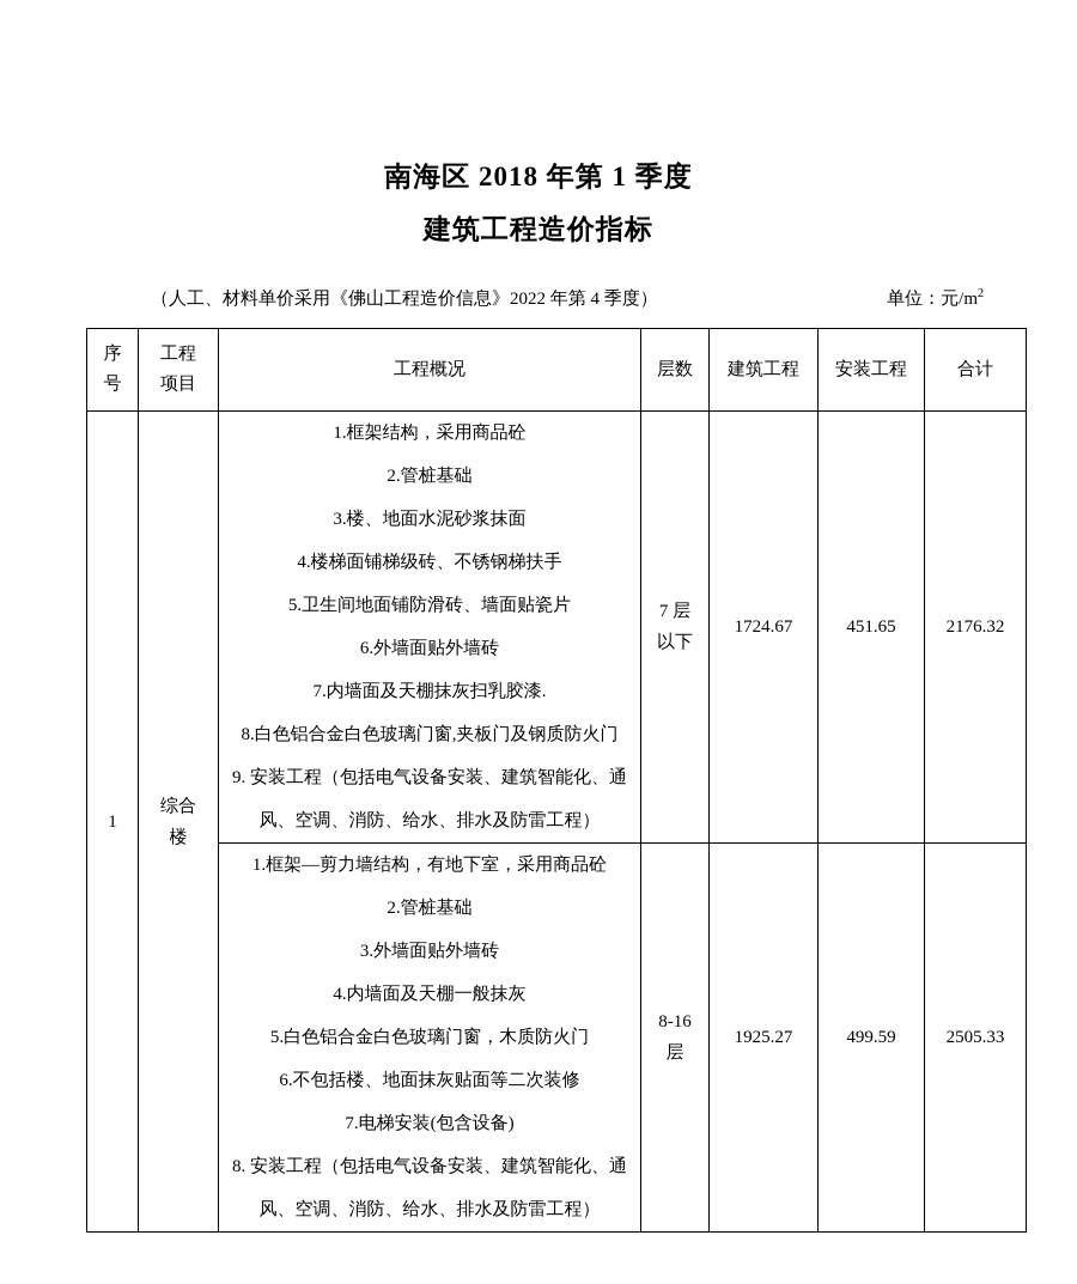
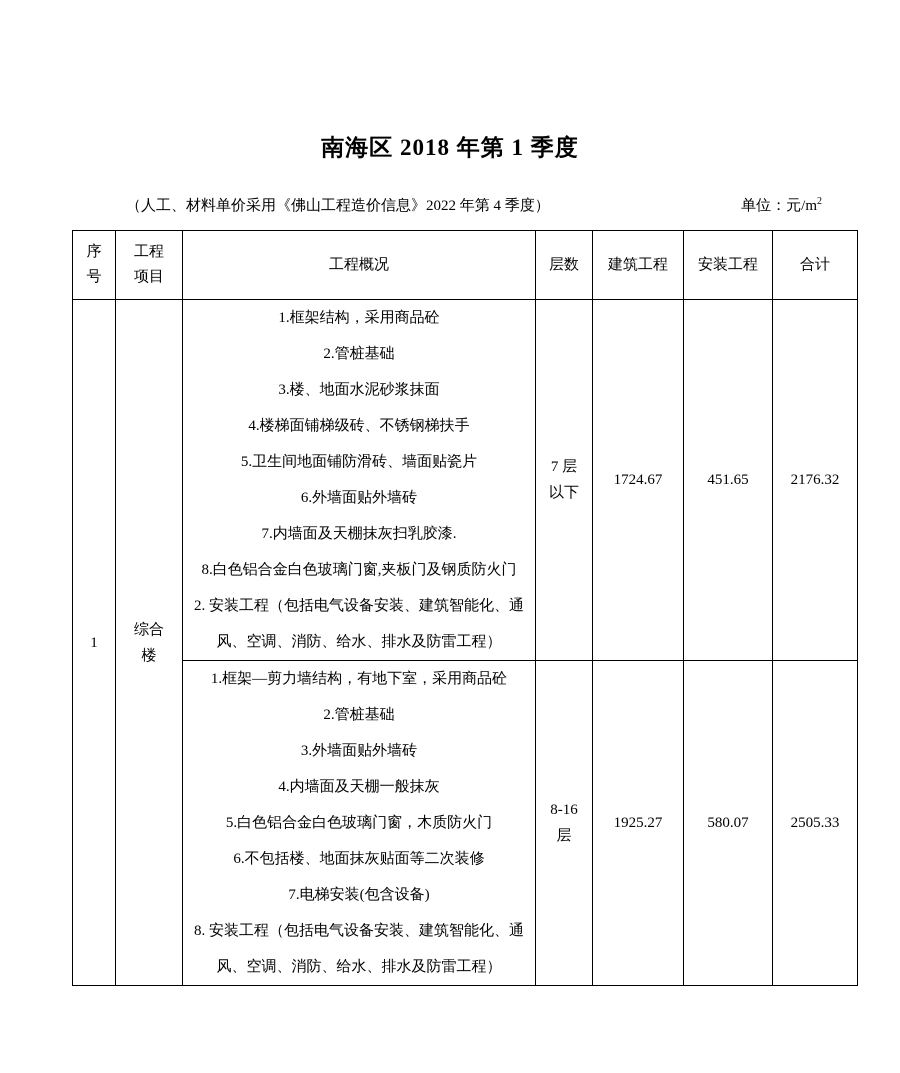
  南海区 2018 年第 1 季度
- 建筑工程造价指标
  （人工、材料单价采用《佛山工程造价信息》2022 年第 4 季度）
  单位：元/m2
  序 号	工程 项目	工程概况	层数	建筑工程	安装工程	合计
- 1	综合 楼	1.框架结构，采用商品砼 2.管桩基础 3.楼、地面水泥砂浆抹面 4.楼梯面铺梯级砖、不锈钢梯扶手 5.卫生间地面铺防滑砖、墙面贴瓷片 6.外墙面贴外墙砖 7.内墙面及天棚抹灰扫乳胶漆. 8.白色铝合金白色玻璃门窗,夹板门及钢质防火门 9. 安装工程（包括电气设备安装、建筑智能化、通风、空调、消防、给水、排水及防雷工程）	7 层 以下	1724.67	451.65	2176.32
+ 1	综合 楼	1.框架结构，采用商品砼 2.管桩基础 3.楼、地面水泥砂浆抹面 4.楼梯面铺梯级砖、不锈钢梯扶手 5.卫生间地面铺防滑砖、墙面贴瓷片 6.外墙面贴外墙砖 7.内墙面及天棚抹灰扫乳胶漆. 8.白色铝合金白色玻璃门窗,夹板门及钢质防火门 2. 安装工程（包括电气设备安装、建筑智能化、通风、空调、消防、给水、排水及防雷工程）	7 层 以下	1724.67	451.65	2176.32
- 1.框架—剪力墙结构，有地下室，采用商品砼 2.管桩基础 3.外墙面贴外墙砖 4.内墙面及天棚一般抹灰 5.白色铝合金白色玻璃门窗，木质防火门 6.不包括楼、地面抹灰贴面等二次装修 7.电梯安装(包含设备) 8. 安装工程（包括电气设备安装、建筑智能化、通风、空调、消防、给水、排水及防雷工程）	8-16 层	1925.27	499.59	2505.33
+ 1.框架—剪力墙结构，有地下室，采用商品砼 2.管桩基础 3.外墙面贴外墙砖 4.内墙面及天棚一般抹灰 5.白色铝合金白色玻璃门窗，木质防火门 6.不包括楼、地面抹灰贴面等二次装修 7.电梯安装(包含设备) 8. 安装工程（包括电气设备安装、建筑智能化、通风、空调、消防、给水、排水及防雷工程）	8-16 层	1925.27	580.07	2505.33
